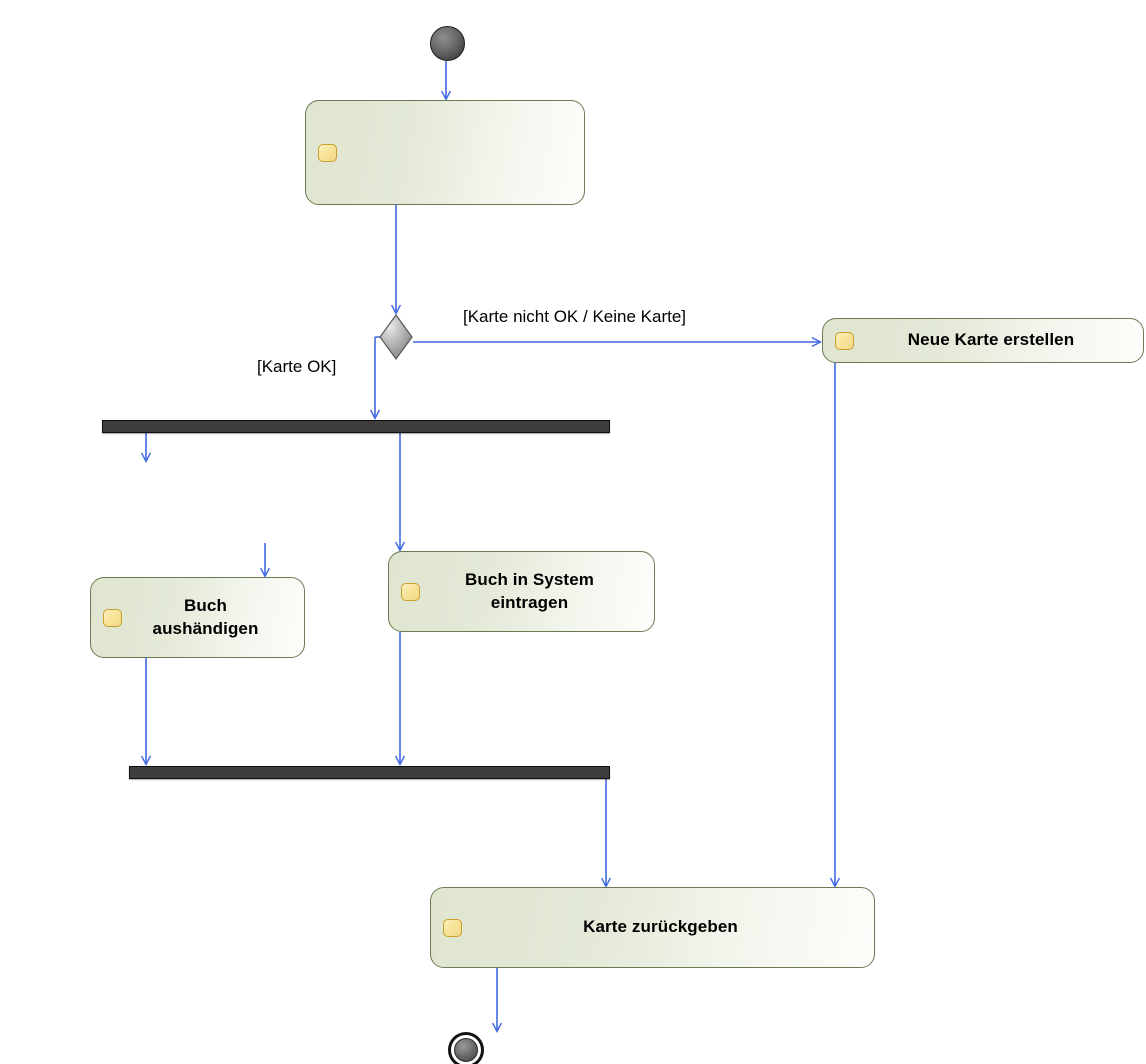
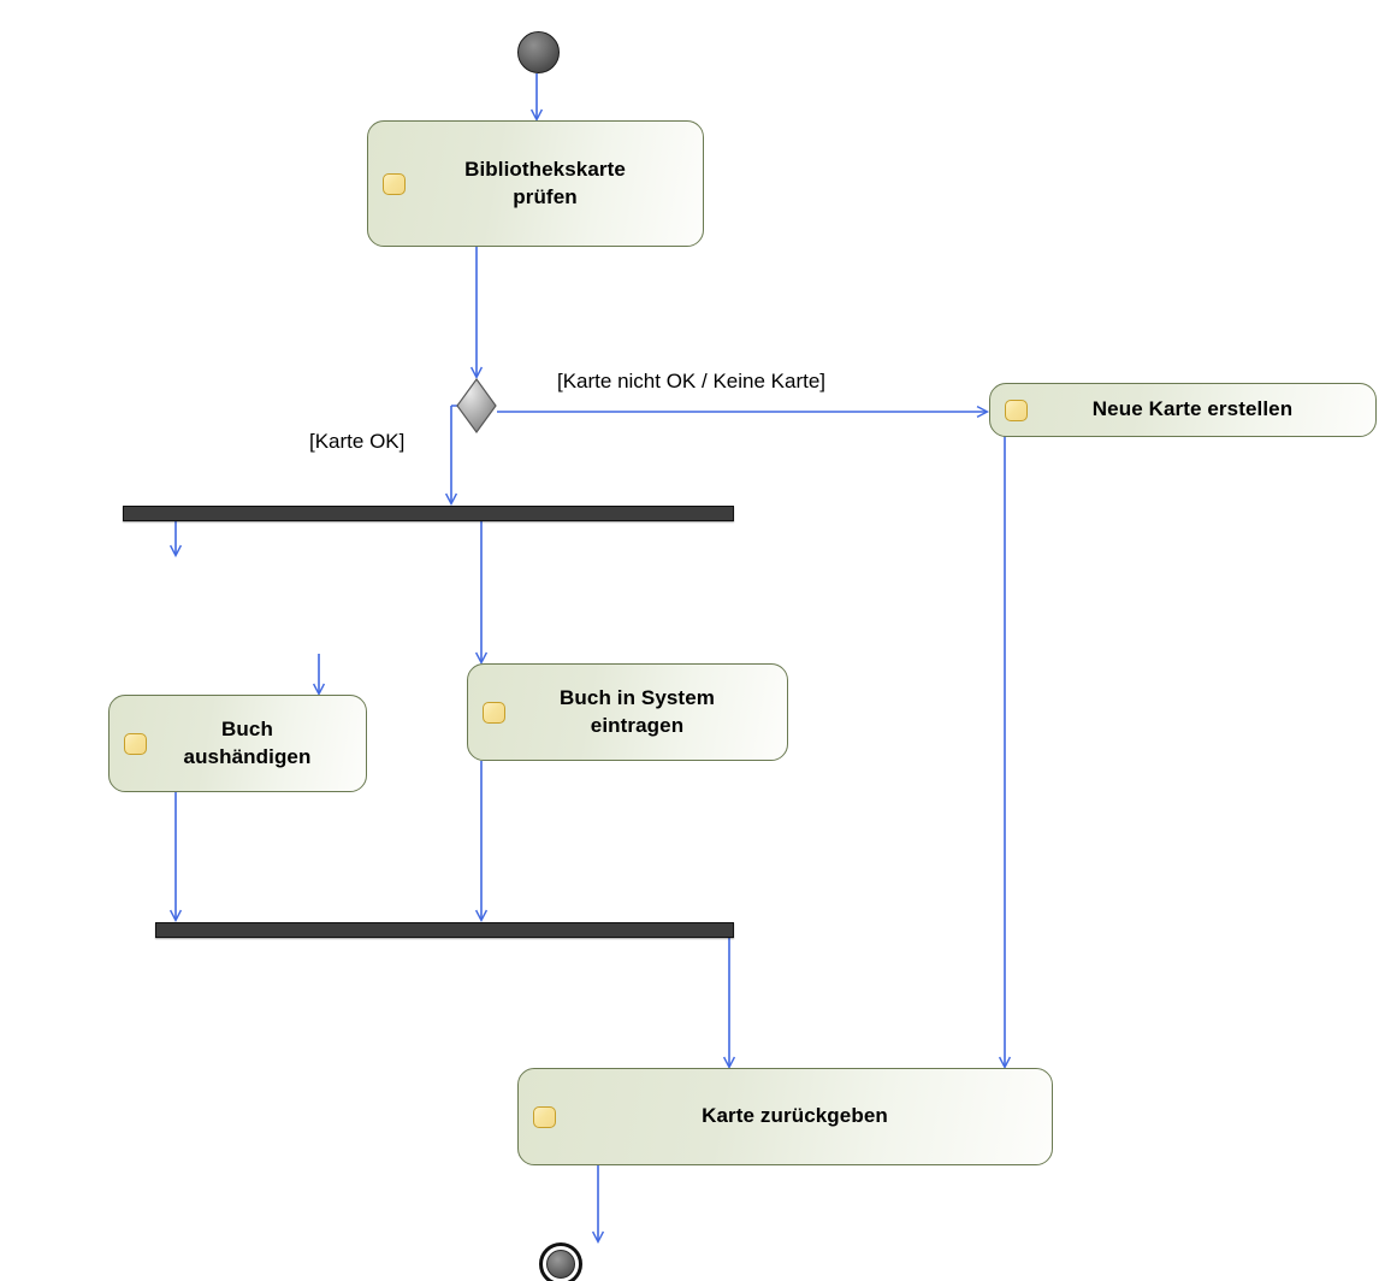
+ Bibliothekskarte
+ prüfen
  Neue Karte erstellen
  Buch
  aushändigen
  Buch in System
  eintragen
  Karte zurückgeben
  [Karte OK]
  [Karte nicht OK / Keine Karte]
